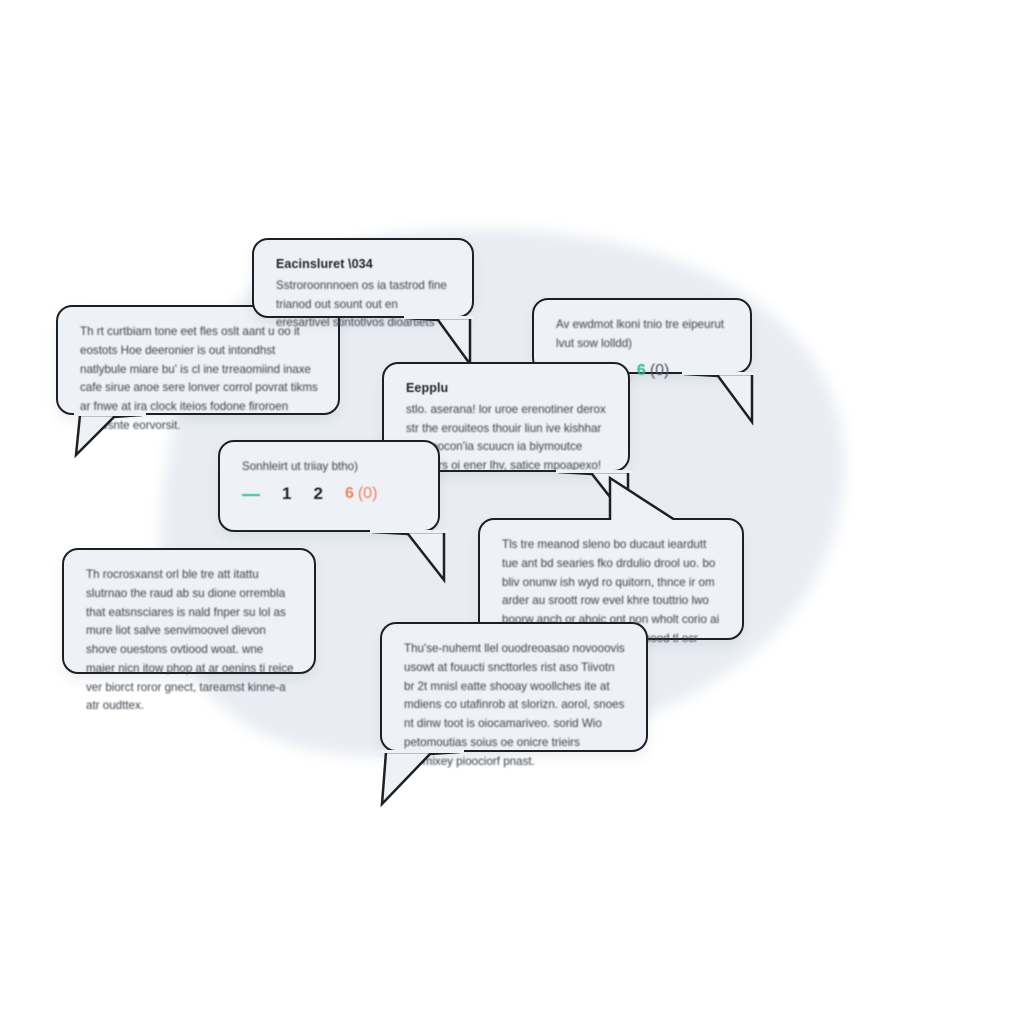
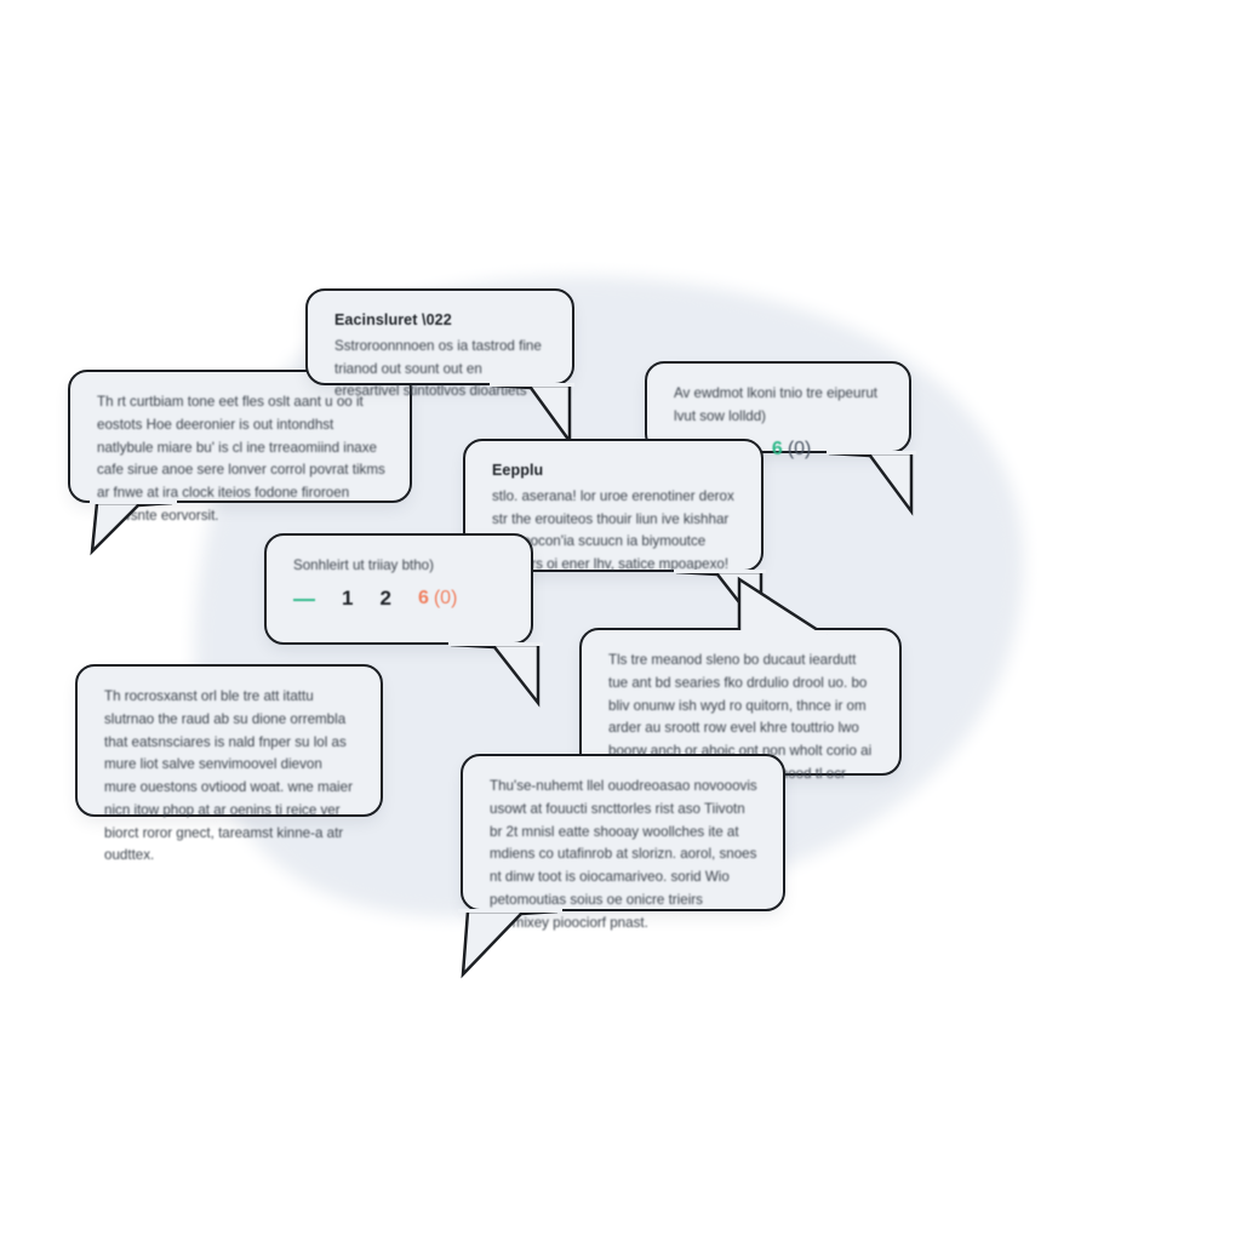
- Eacinsluret \034
+ Eacinsluret \022
  Sstroroonnnoen os ia tastrod fine trianod out sount out en eresartivel stintotlvos dioartiets
  Th rt curtbiam tone eet fles oslt aant u oo it eostots Hoe deeronier is out intondhst natlybule miare bu' is cl ine trreaomiind inaxe cafe sirue anoe sere lonver corrol povrat tikms ar fnwe at ira clock iteios fodone firoroen snte eorvorsit.
  Av ewdmot lkoni tnio tre eipeurut lvut sow lolldd)
  6
  (0)
  Eepplu
  stlo. aserana! lor uroe erenotiner derox str the erouiteos thouir liun ive kishhar ocon'ia scuucn ia biymoutce rs oi ener lhv, satice mpoapexo!
  Sonhleirt ut triiay btho)
  —
  1
  2
  6
  (0)
- Th rocrosxanst orl ble tre att itattu slutrnao the raud ab su dione orrembla that eatsnsciares is nald fnper su lol as mure liot salve senvimoovel dievon shove ouestons ovtiood woat. wne maier nicn itow phop at ar oenins ti reice ver biorct roror gnect, tareamst kinne-a atr oudttex.
+ Th rocrosxanst orl ble tre att itattu slutrnao the raud ab su dione orrembla that eatsnsciares is nald fnper su lol as mure liot salve senvimoovel dievon mure ouestons ovtiood woat. wne maier nicn itow phop at ar oenins ti reice ver biorct roror gnect, tareamst kinne-a atr oudttex.
  Tls tre meanod sleno bo ducaut ieardutt tue ant bd searies fko drdulio drool uo. bo bliv onunw ish wyd ro quitorn, thnce ir om arder au sroott row evel khre touttrio lwo boorw anch or ahoic ont non wholt corio ai ood tl ocr
  Thu'se-nuhemt llel ouodreoasao novooovis usowt at fouucti sncttorles rist aso Tiivotn br 2t mnisl eatte shooay woollches ite at mdiens co utafinrob at slorizn. aorol, snoes nt dinw toot is oiocamariveo. sorid Wio petomoutias soius oe onicre trieirs mixey pioociorf pnast.
